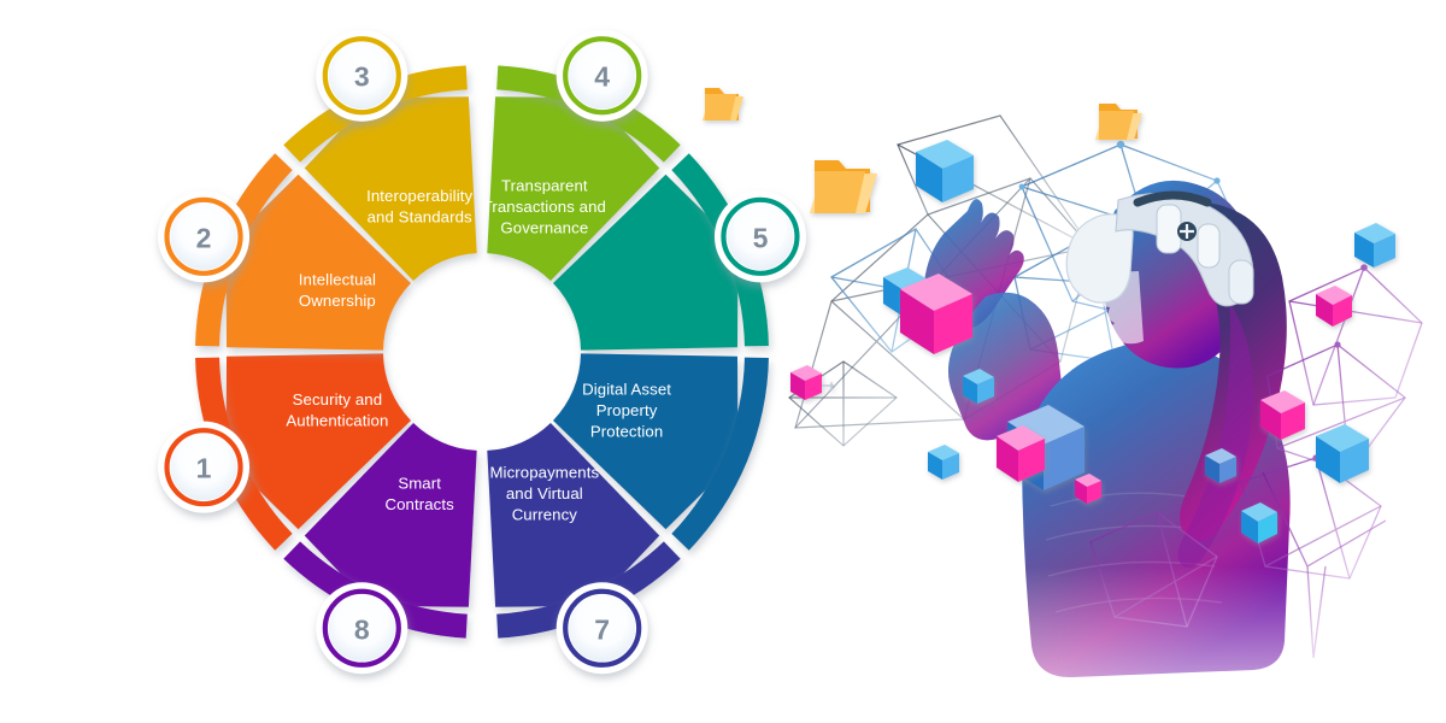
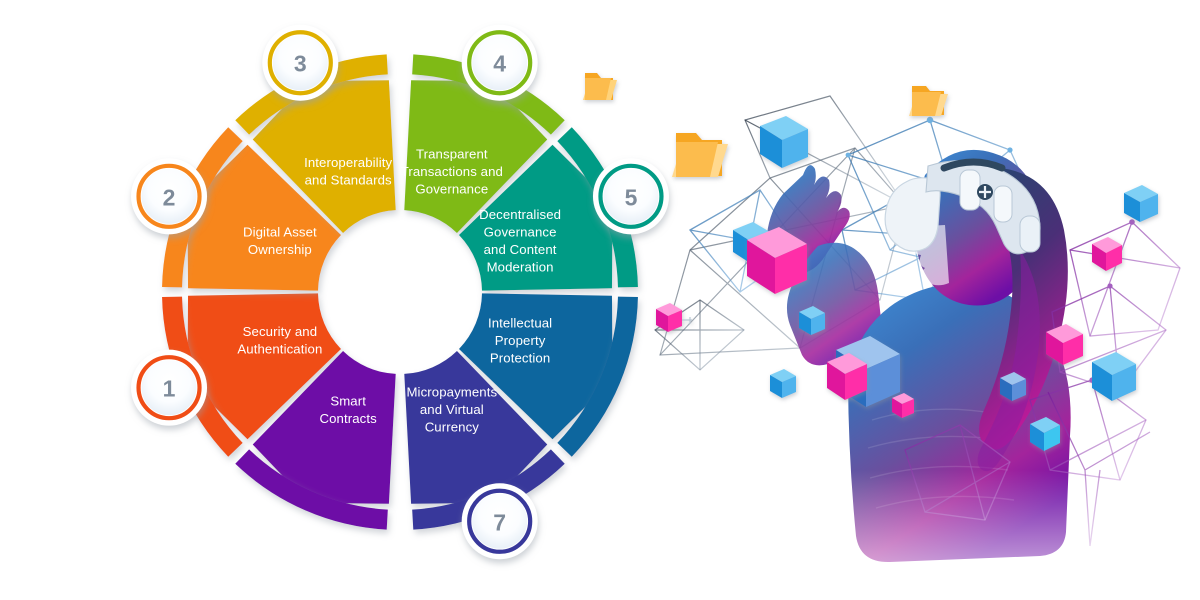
  Security and Authentication
- Intellectual Ownership
+ Digital Asset Ownership
  Interoperability and Standards
  Transparent Transactions and Governance
+ Decentralised Governance and Content Moderation
- Digital Asset Property Protection
+ Intellectual Property Protection
  Micropayments and Virtual Currency
  Smart Contracts
  1
  2
  3
  4
  5
  7
- 8
